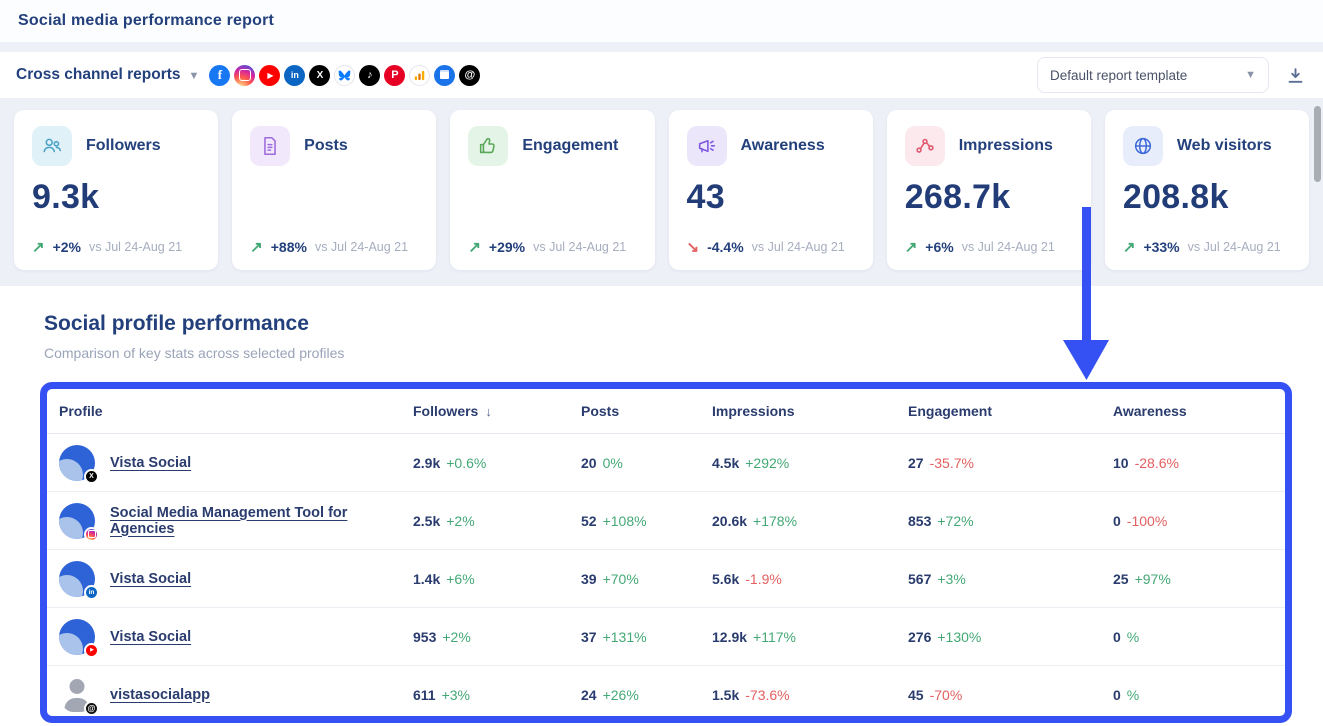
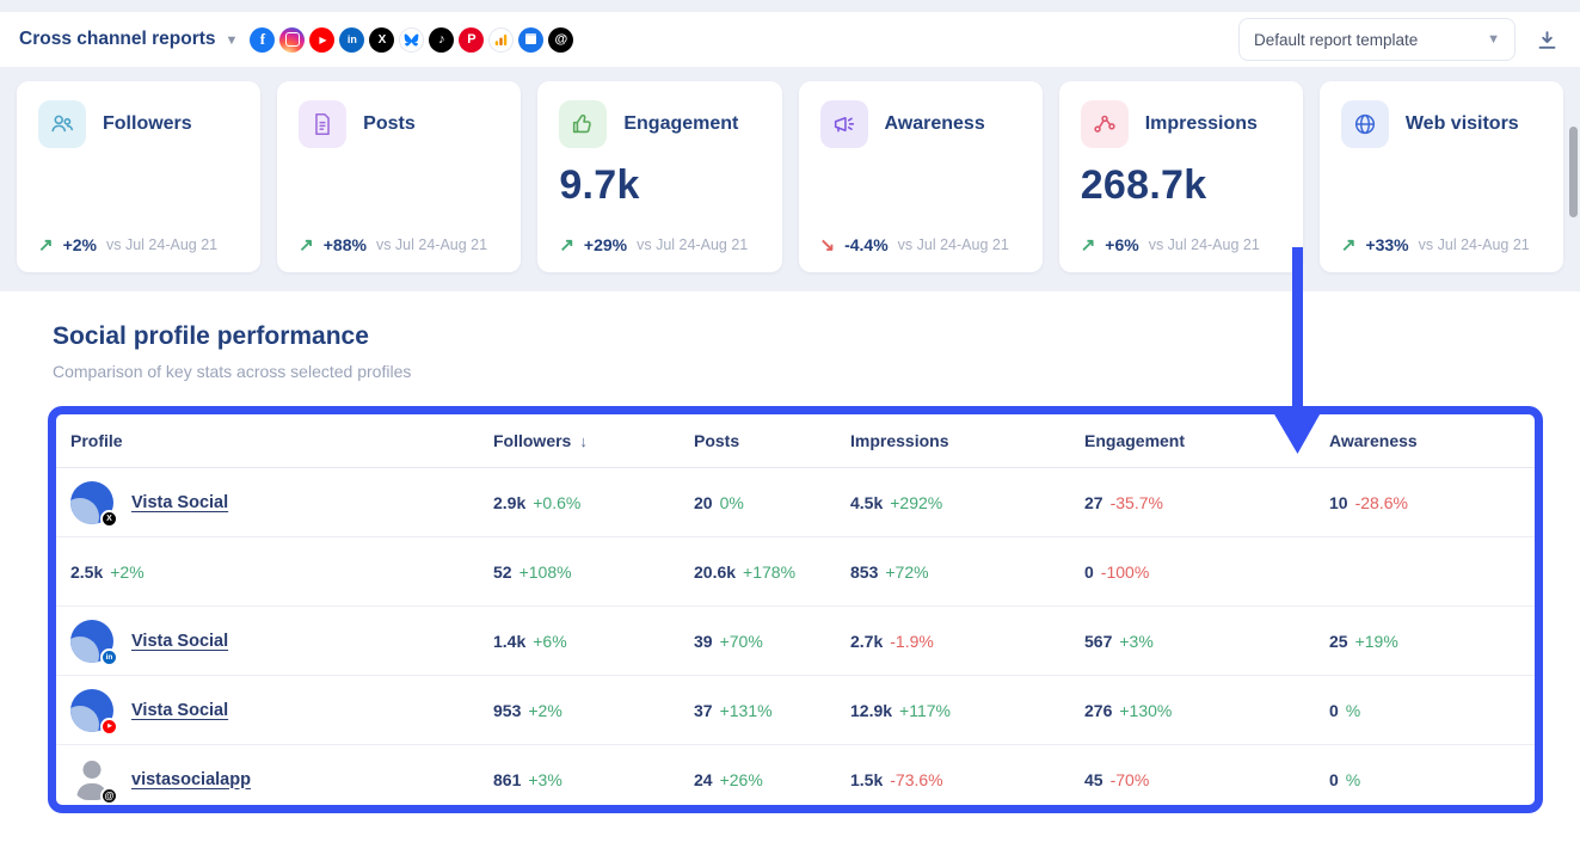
- Social media performance report
  Cross channel reports
  ▼
  Default report template
  ▼
  Followers
- 9.3k
  +2%
  vs Jul 24-Aug 21
  Posts
  +88%
  vs Jul 24-Aug 21
  Engagement
+ 9.7k
  +29%
  vs Jul 24-Aug 21
  Awareness
- 43
  -4.4%
  vs Jul 24-Aug 21
  Impressions
  268.7k
  +6%
  vs Jul 24-Aug 21
  Web visitors
- 208.8k
  +33%
  vs Jul 24-Aug 21
  Social profile performance
  Comparison of key stats across selected profiles
  Profile
  Followers
  Posts
  Impressions
  Engagement
  Awareness
  Vista Social
  2.9k
  +0.6%
  20
  0%
  4.5k
  +292%
  27
  -35.7%
  10
  -28.6%
- Social Media Management Tool for Agencies
  2.5k
  +2%
  52
  +108%
  20.6k
  +178%
  853
  +72%
  0
  -100%
  Vista Social
  1.4k
  +6%
  39
  +70%
- 5.6k
+ 2.7k
  -1.9%
  567
  +3%
  25
- +97%
+ +19%
  Vista Social
  953
  +2%
  37
  +131%
  12.9k
  +117%
  276
  +130%
  0
  %
  vistasocialapp
- 611
+ 861
  +3%
  24
  +26%
  1.5k
  -73.6%
  45
  -70%
  0
  %
